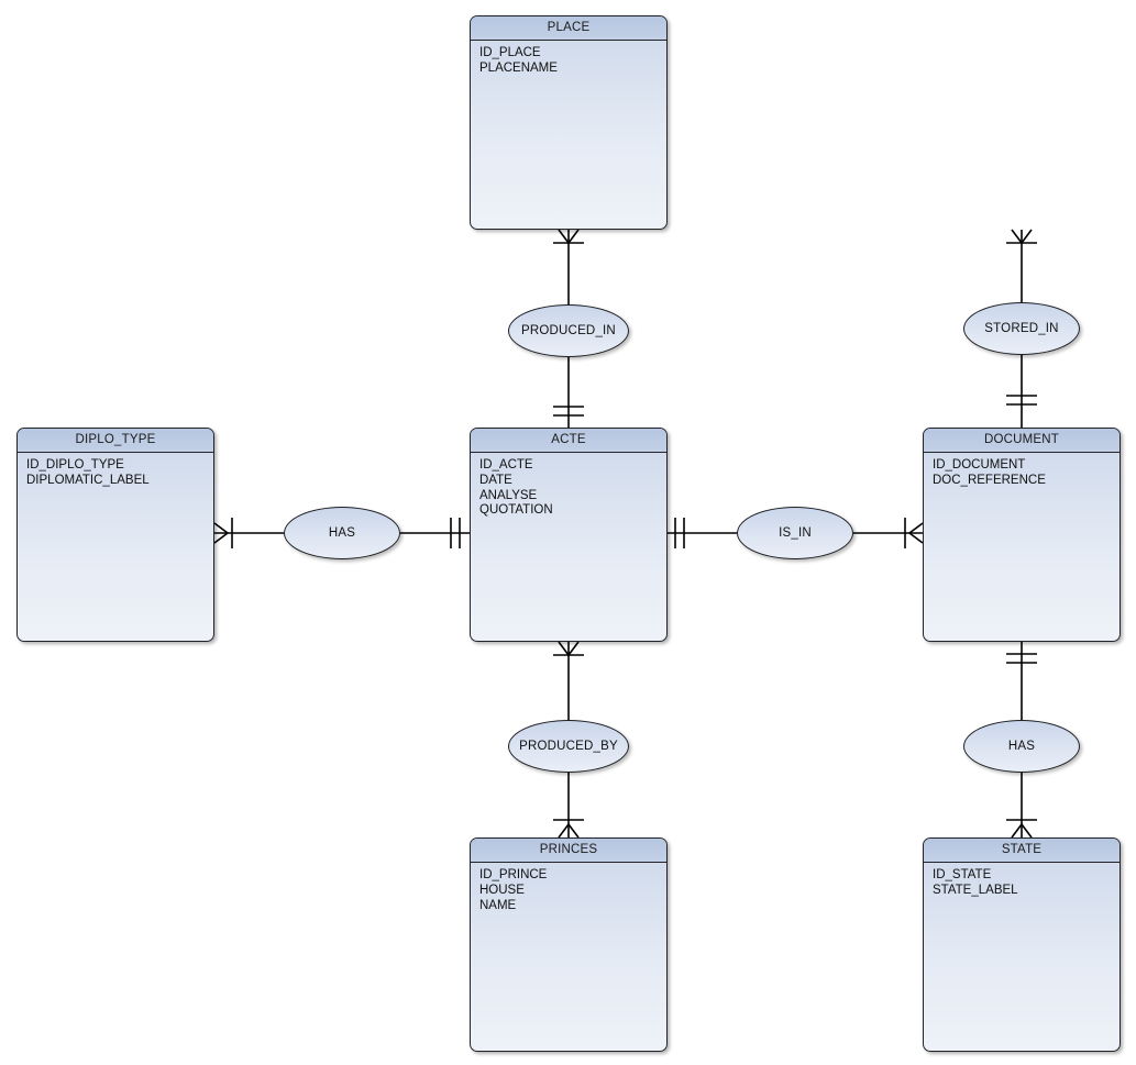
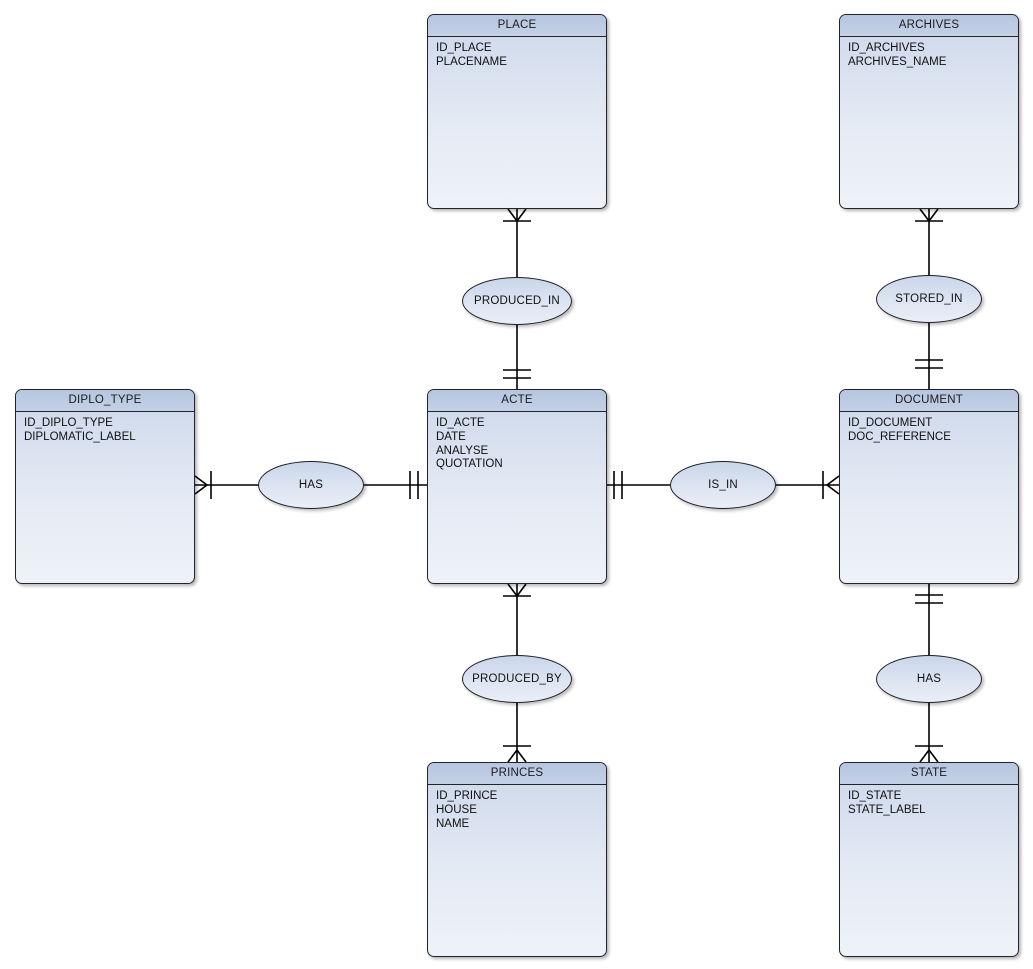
  PLACE
  ID_PLACE
  PLACENAME
+ ARCHIVES
+ ID_ARCHIVES
+ ARCHIVES_NAME
  DIPLO_TYPE
  ID_DIPLO_TYPE
  DIPLOMATIC_LABEL
  ACTE
  ID_ACTE
  DATE
  ANALYSE
  QUOTATION
  DOCUMENT
  ID_DOCUMENT
  DOC_REFERENCE
  PRINCES
  ID_PRINCE
  HOUSE
  NAME
  STATE
  ID_STATE
  STATE_LABEL
  PRODUCED_IN
  STORED_IN
  HAS
  IS_IN
  PRODUCED_BY
  HAS
